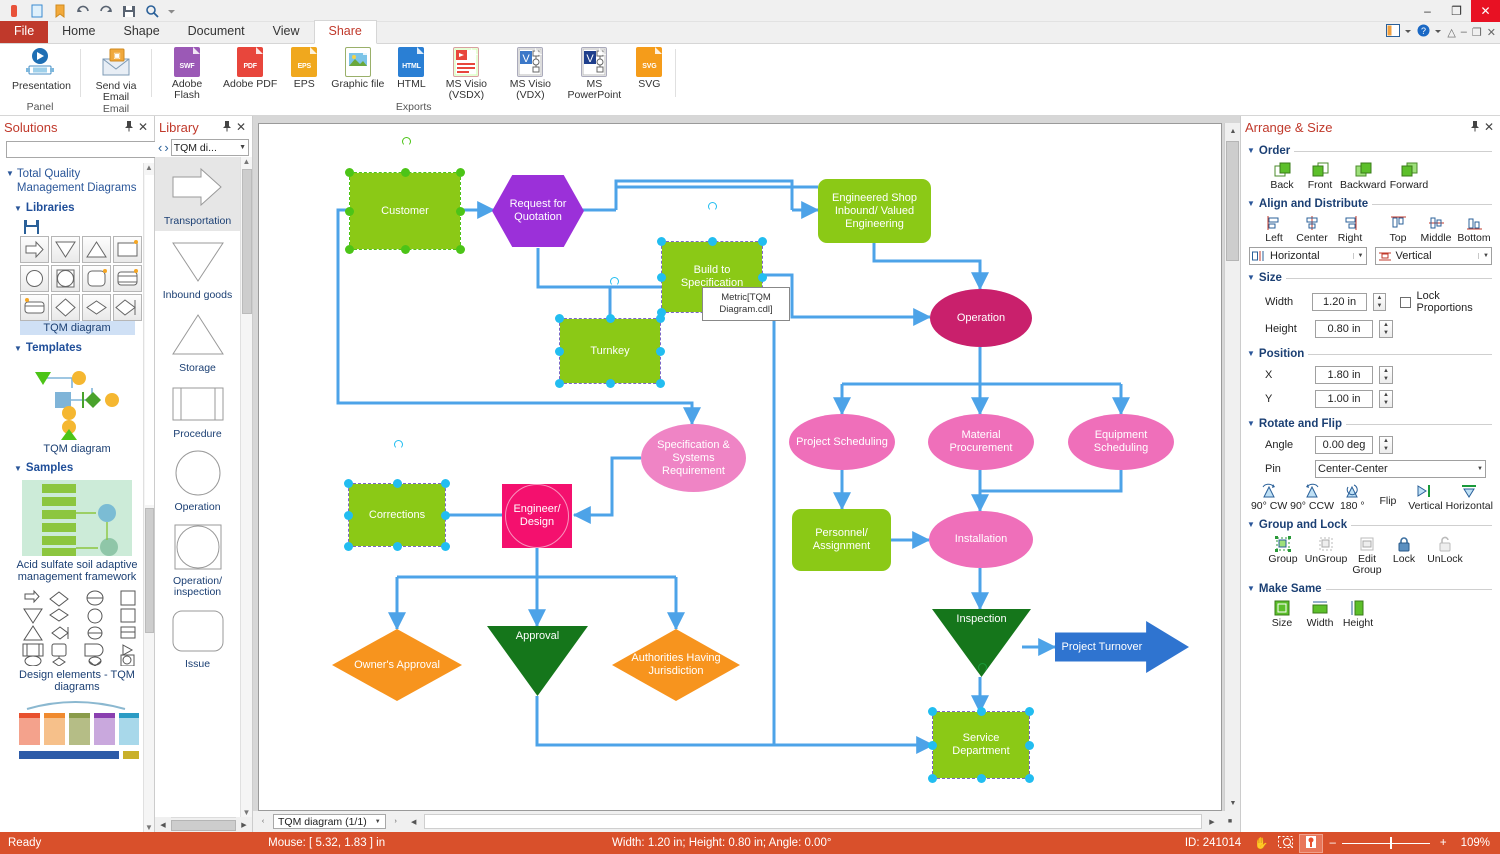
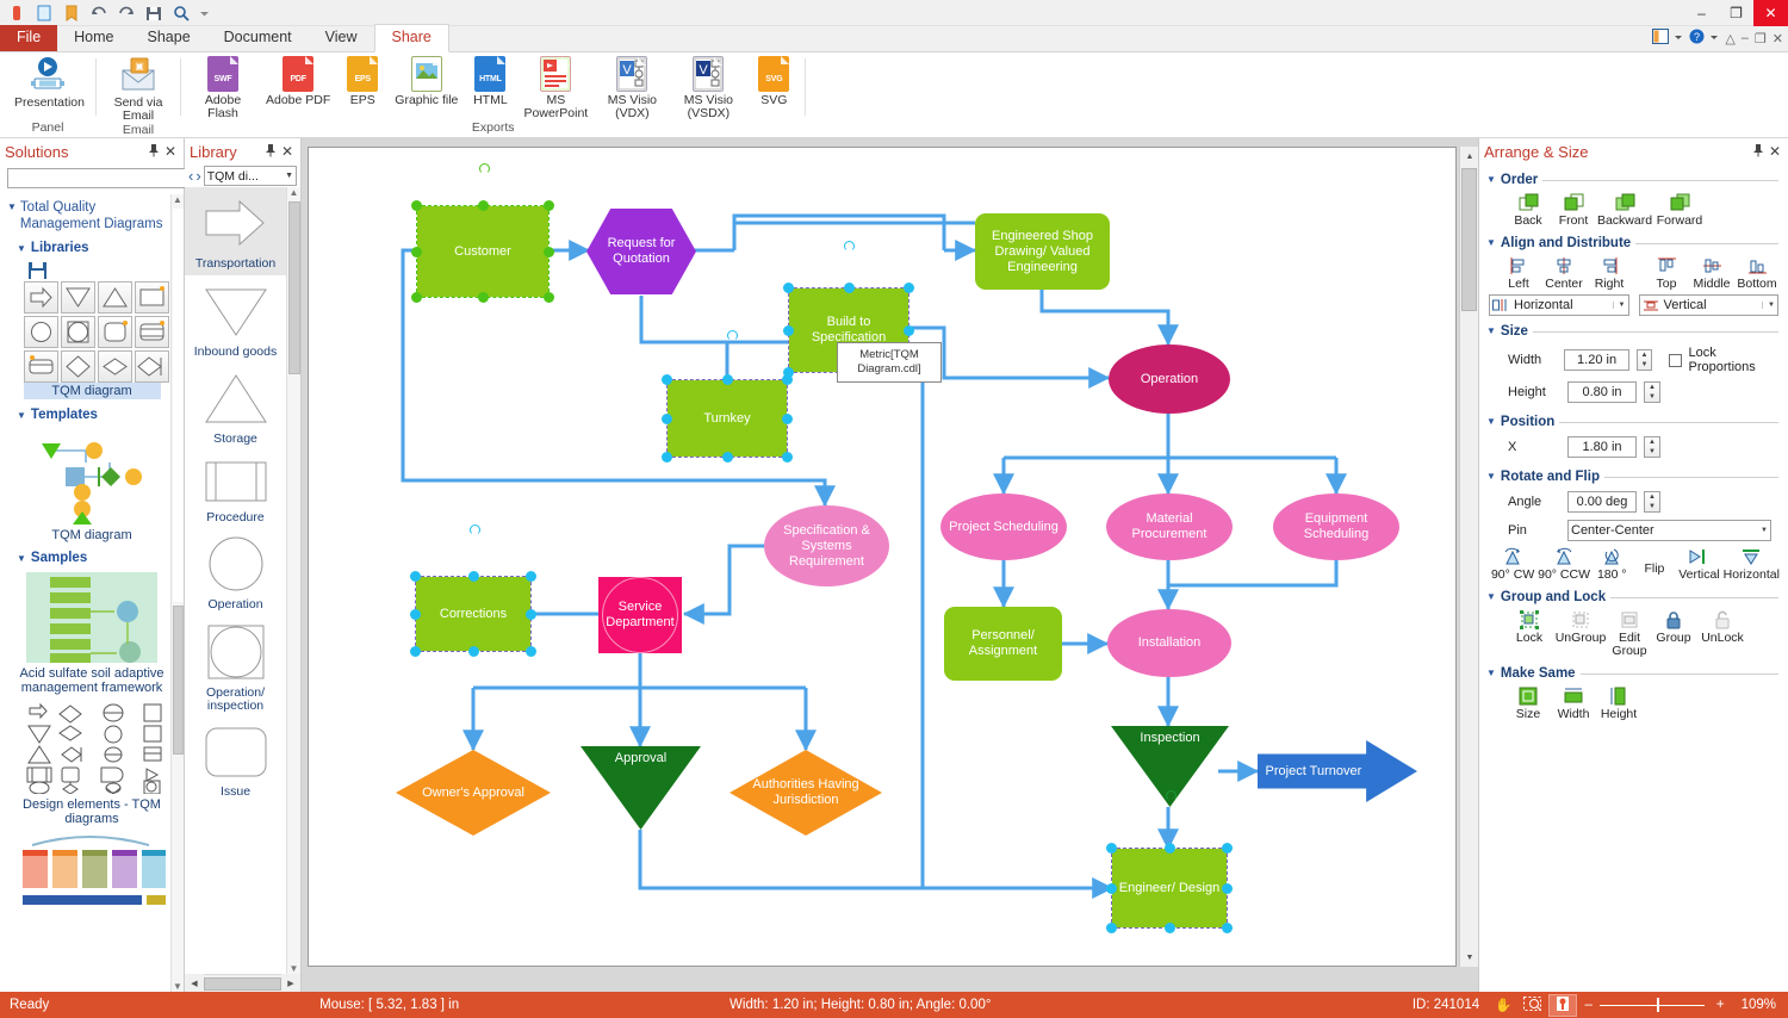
  –
  ❐
  ✕
  File
  Home
  Shape
  Document
  View
  Share
  ?
  △
  –
  ❐
  ✕
  Presentation
  Panel
  ▣
  Send via Email
  Email
  Adobe Flash
  Adobe PDF
  EPS
  Graphic file
  HTML
- MS Visio (VSDX)
+ MS PowerPoint
  V
  MS Visio (VDX)
  V
- MS PowerPoint
+ MS Visio (VSDX)
  SVG
  Exports
  Solutions
  ✕
  ▼
  Total Quality Management Diagrams
  ▼
  Libraries
  TQM diagram
  ▼
  Templates
  TQM diagram
  ▼
  Samples
  Acid sulfate soil adaptive management framework
  Design elements - TQM diagrams
  ▲
  ▼
  Library
  ✕
  ‹
  ›
  TQM di...
  Transportation
  Inbound goods
  Storage
  Procedure
  Operation
  Operation/ inspection
  Issue
  ▲
  ▼
  Customer
  Request for Quotation
- Engineered Shop Inbound/ Valued Engineering
+ Engineered Shop Drawing/ Valued Engineering
  Build to Specification
  Turnkey
  Operation
  Specification & Systems Requirement
  Project Scheduling
  Material Procurement
  Equipment Scheduling
  Corrections
- Engineer/ Design
+ Service Department
  Personnel/ Assignment
  Installation
  Owner's Approval
  Approval
  Authorities Having Jurisdiction
  Inspection
  Project Turnover
- Service Department
+ Engineer/ Design
  Metric[TQM Diagram.cdl]
- TQM diagram (1/1)
  Arrange & Size
  ✕
  ▼
  Order
  Back
  Front
  Backward
  Forward
  ▼
  Align and Distribute
  Left
  Center
  Right
  Top
  Middle
  Bottom
  Horizontal
  Vertical
  ▼
  Size
  Width
  1.20 in
  Lock Proportions
  Height
  0.80 in
  ▼
  Position
  X
  1.80 in
- Y
- 1.00 in
  ▼
  Rotate and Flip
  Angle
  0.00 deg
  Pin
  Center-Center
  90° CW
  90° CCW
  180 °
  Flip
  Vertical
  Horizontal
  ▼
  Group and Lock
- Group
+ Lock
  UnGroup
  Edit Group
- Lock
+ Group
  UnLock
  ▼
  Make Same
  Size
  Width
  Height
  Ready
  Mouse: [ 5.32, 1.83 ] in
  Width: 1.20 in; Height: 0.80 in; Angle: 0.00°
  ID: 241014
  ✋
  –
  +
  109%
